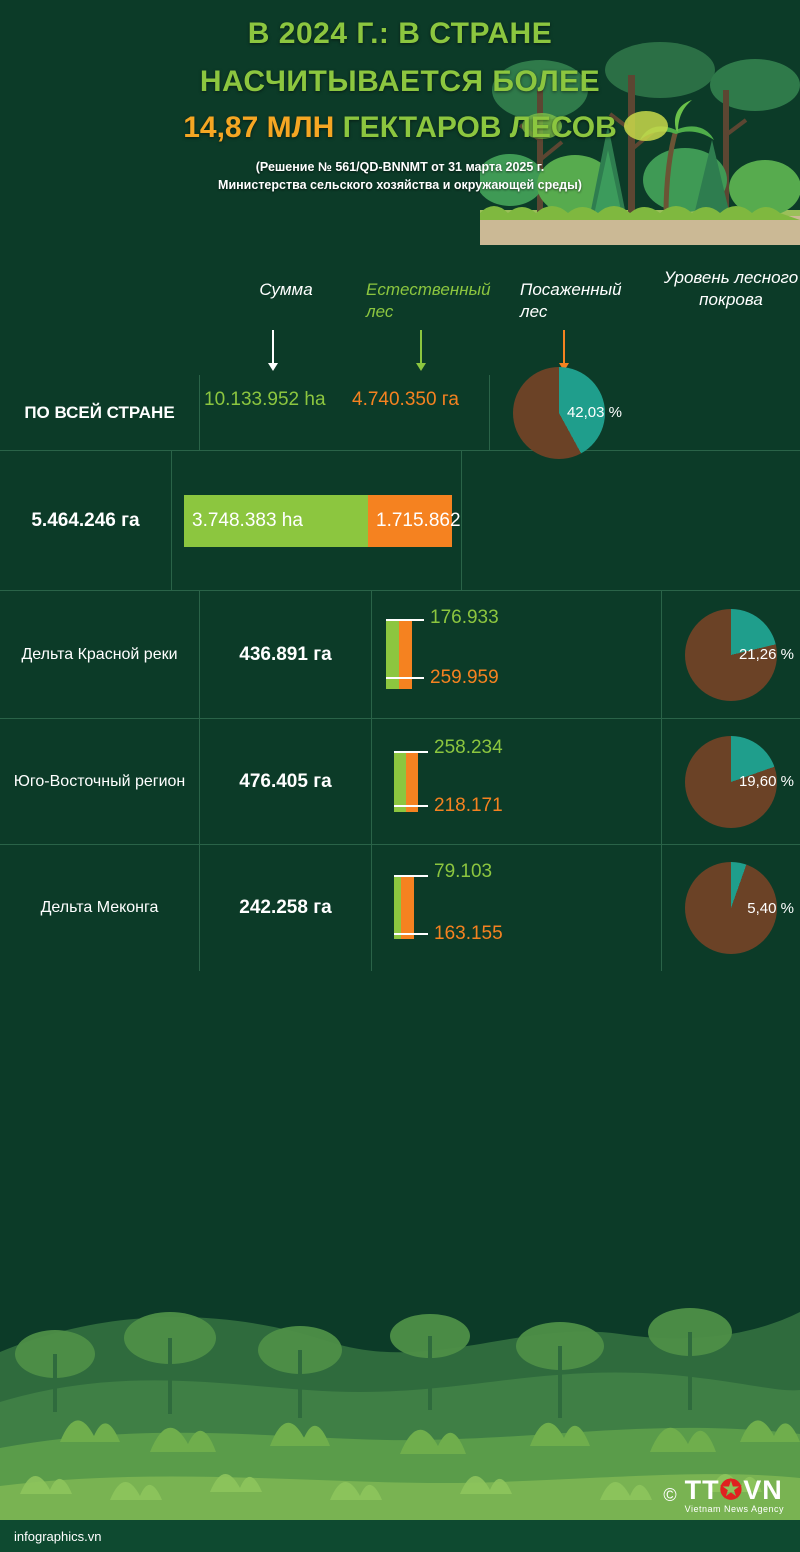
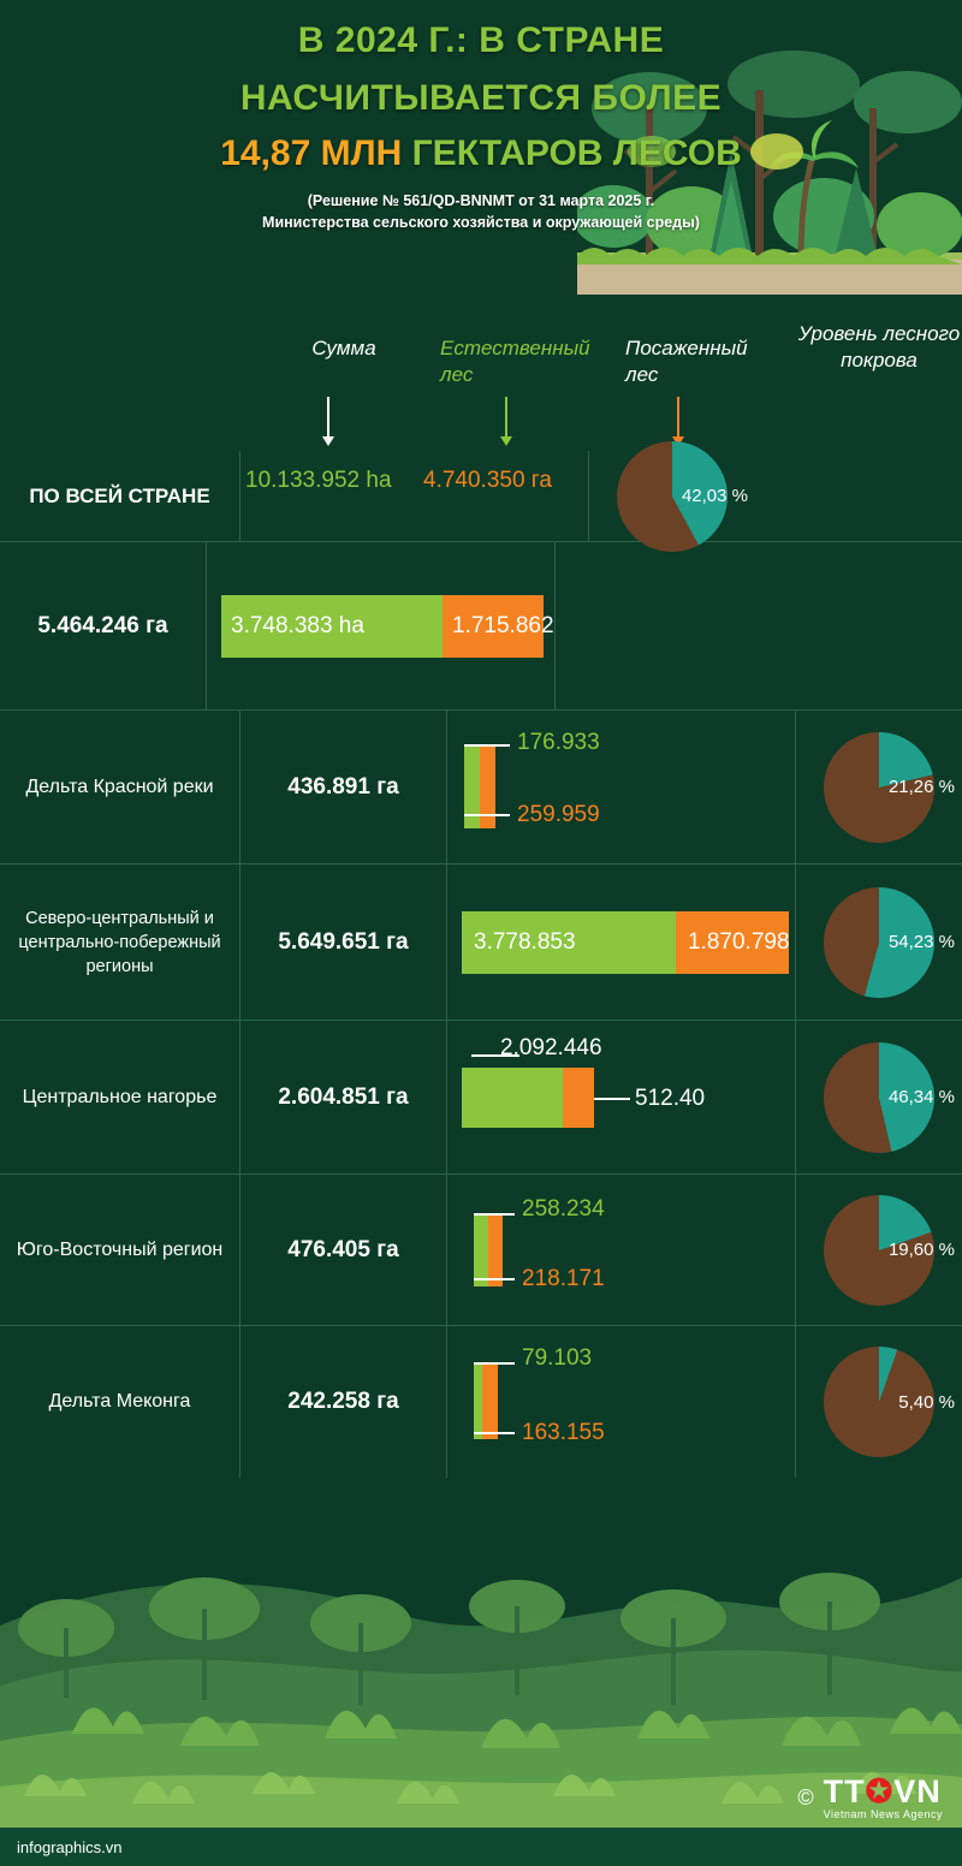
  В 2024 Г.: В СТРАНЕ
  НАСЧИТЫВАЕТСЯ БОЛЕЕ
  14,87 МЛН ГЕКТАРОВ ЛЕСОВ
  (Решение № 561/QD-BNNMT от 31 марта 2025 г.
  Министерства сельского хозяйства и окружающей среды)
  Сумма
  Естественный лес
  Посаженный лес
  Уровень лесного покрова
  ПО ВСЕЙ СТРАНЕ
  10.133.952 ha
  4.740.350 га
  42,03 %
  5.464.246 га
  3.748.383 ha
  1.715.862
  Дельта Красной реки
  436.891 га
  176.933
  259.959
  21,26 %
+ Северо-центральный и центрально-побережный регионы
+ 5.649.651 га
+ 3.778.853
+ 1.870.798
+ 54,23 %
+ Центральное нагорье
+ 2.604.851 га
+ 2.092.446
+ 512.40
+ 46,34 %
  Юго-Восточный регион
  476.405 га
  258.234
  218.171
  19,60 %
  Дельта Меконга
  242.258 га
  79.103
  163.155
  5,40 %
  ©
  TT✪VN
  Vietnam News Agency
  infographics.vn
